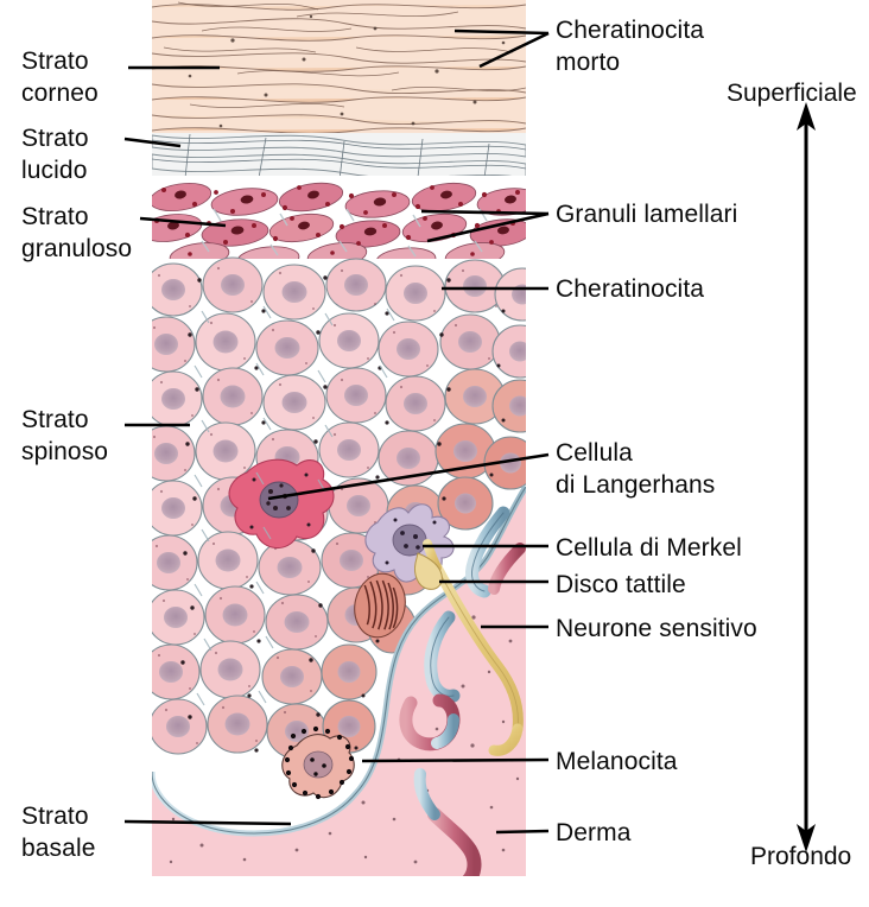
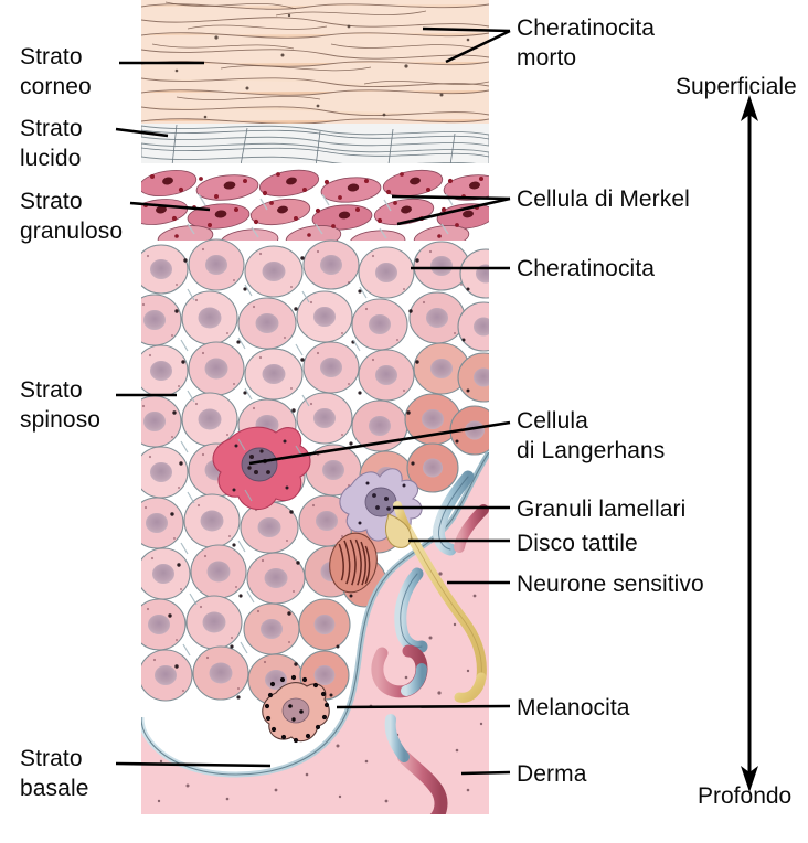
  Strato
  corneo
  Strato
  lucido
  Strato
  granuloso
  Strato
  spinoso
  Strato
  basale
  Cheratinocita
  morto
- Granuli lamellari
+ Cellula di Merkel
  Cheratinocita
  Cellula
  di Langerhans
- Cellula di Merkel
+ Granuli lamellari
  Disco tattile
  Neurone sensitivo
  Melanocita
  Derma
  Superficiale
  Profondo
